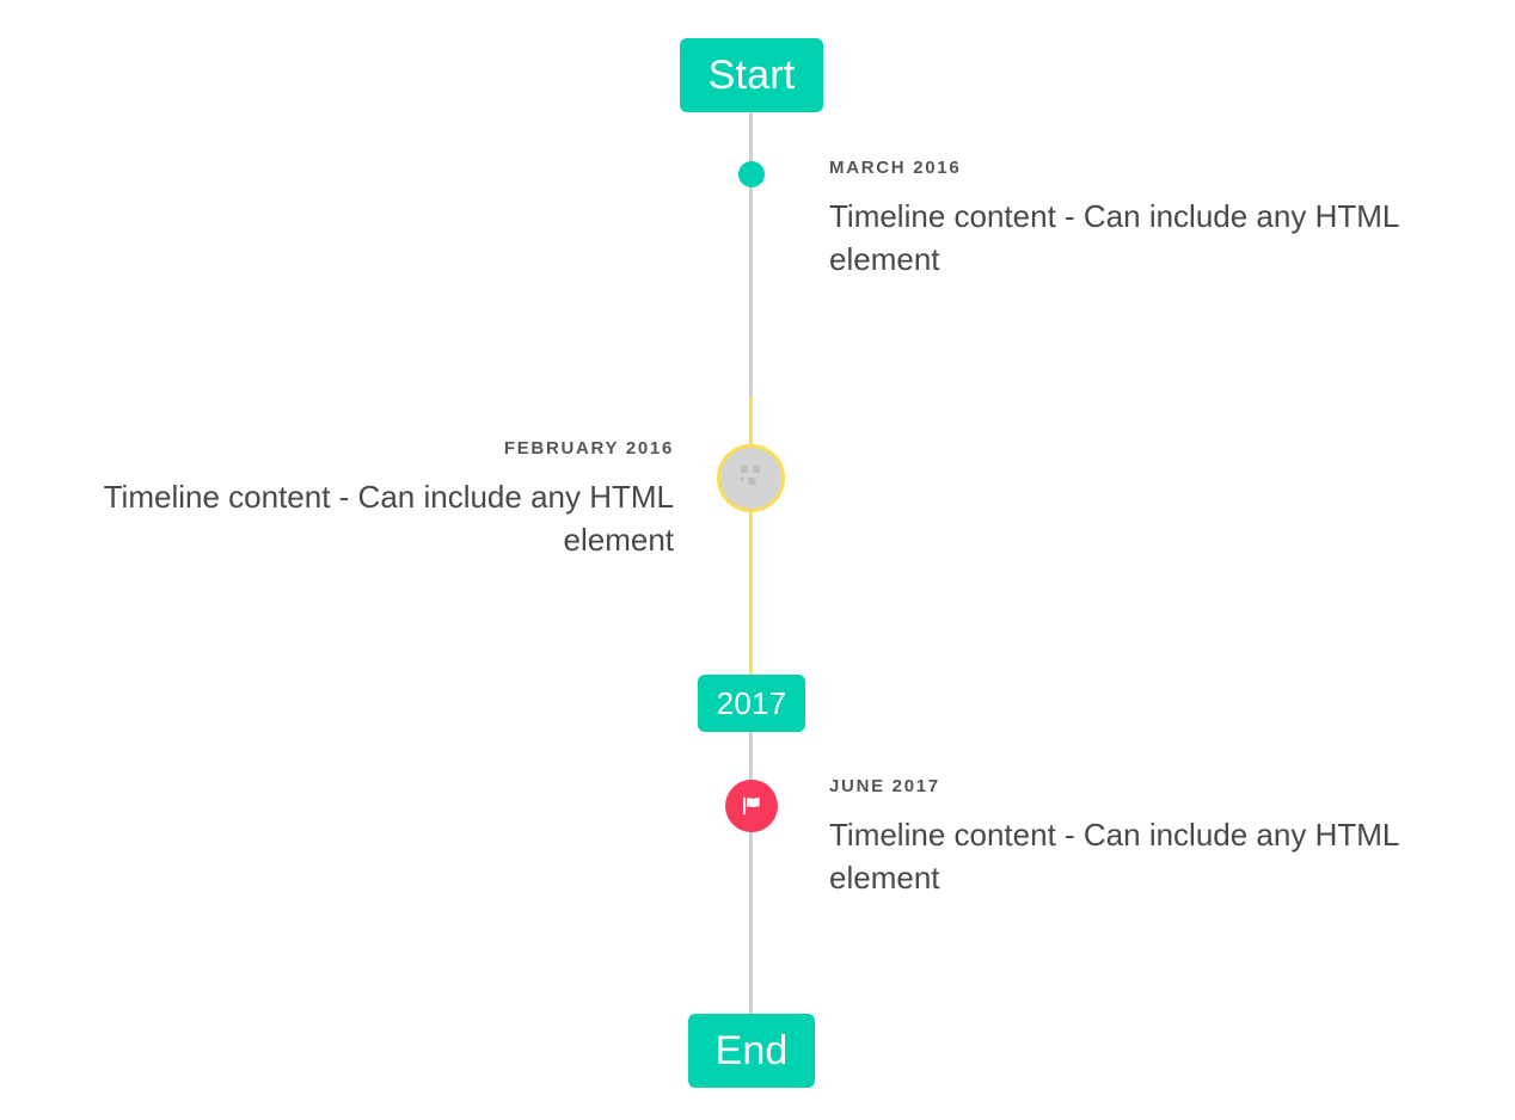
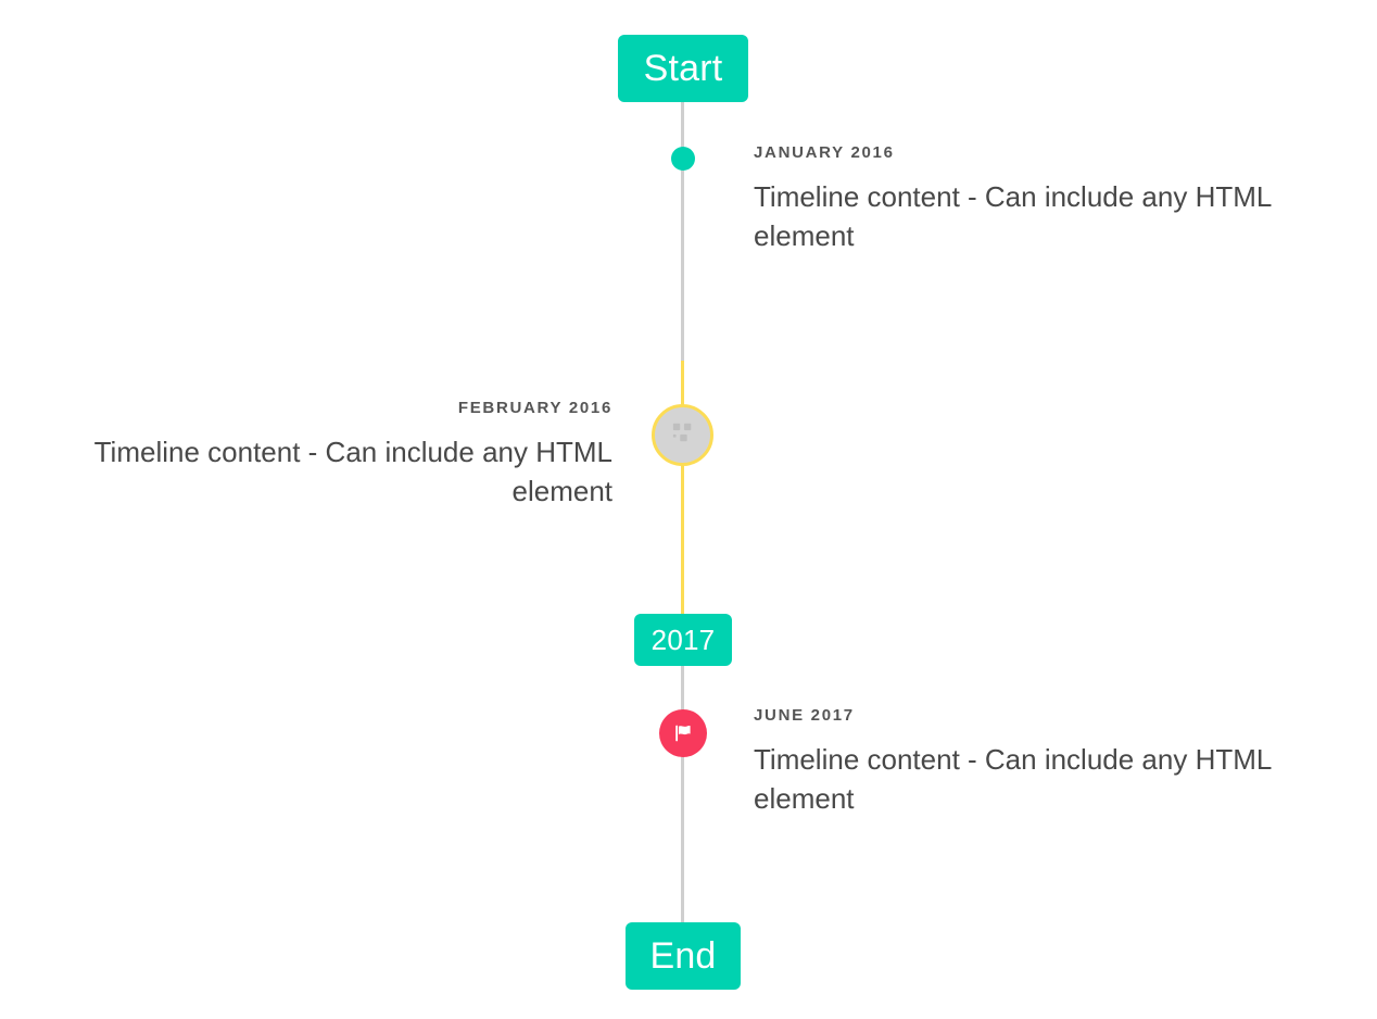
  Start
- MARCH 2016
+ JANUARY 2016
  Timeline content - Can include any HTML element
  FEBRUARY 2016
  Timeline content - Can include any HTML element
  2017
  JUNE 2017
  Timeline content - Can include any HTML element
  End
